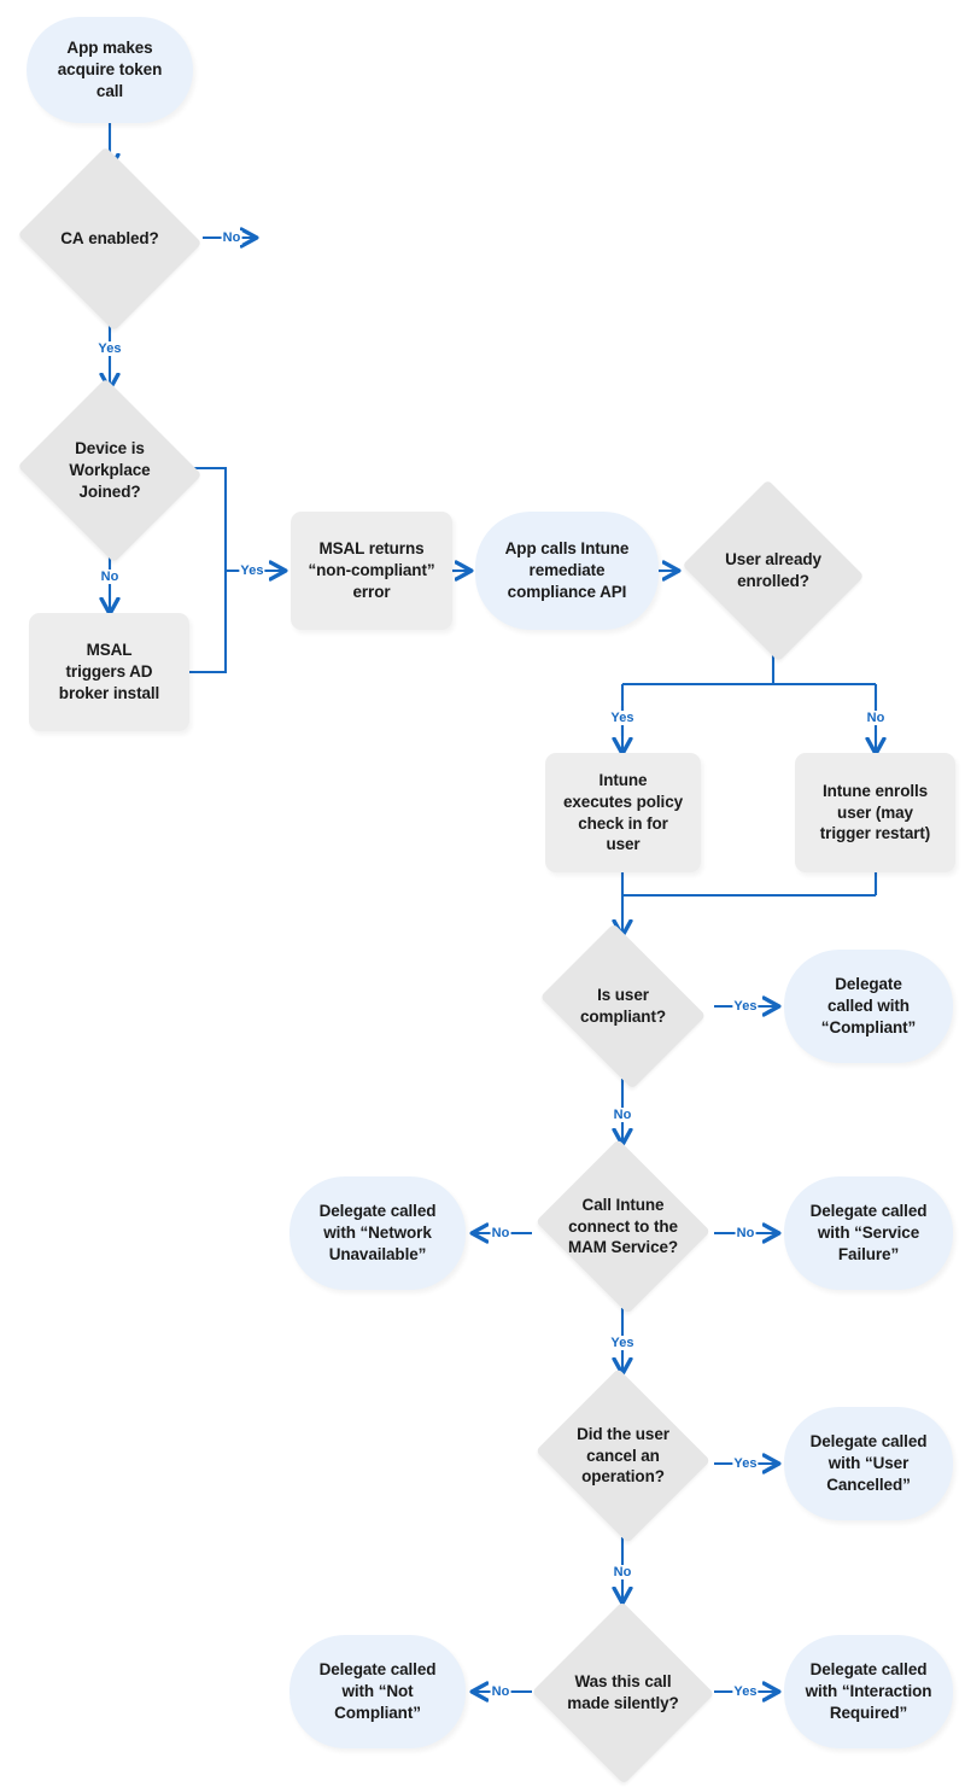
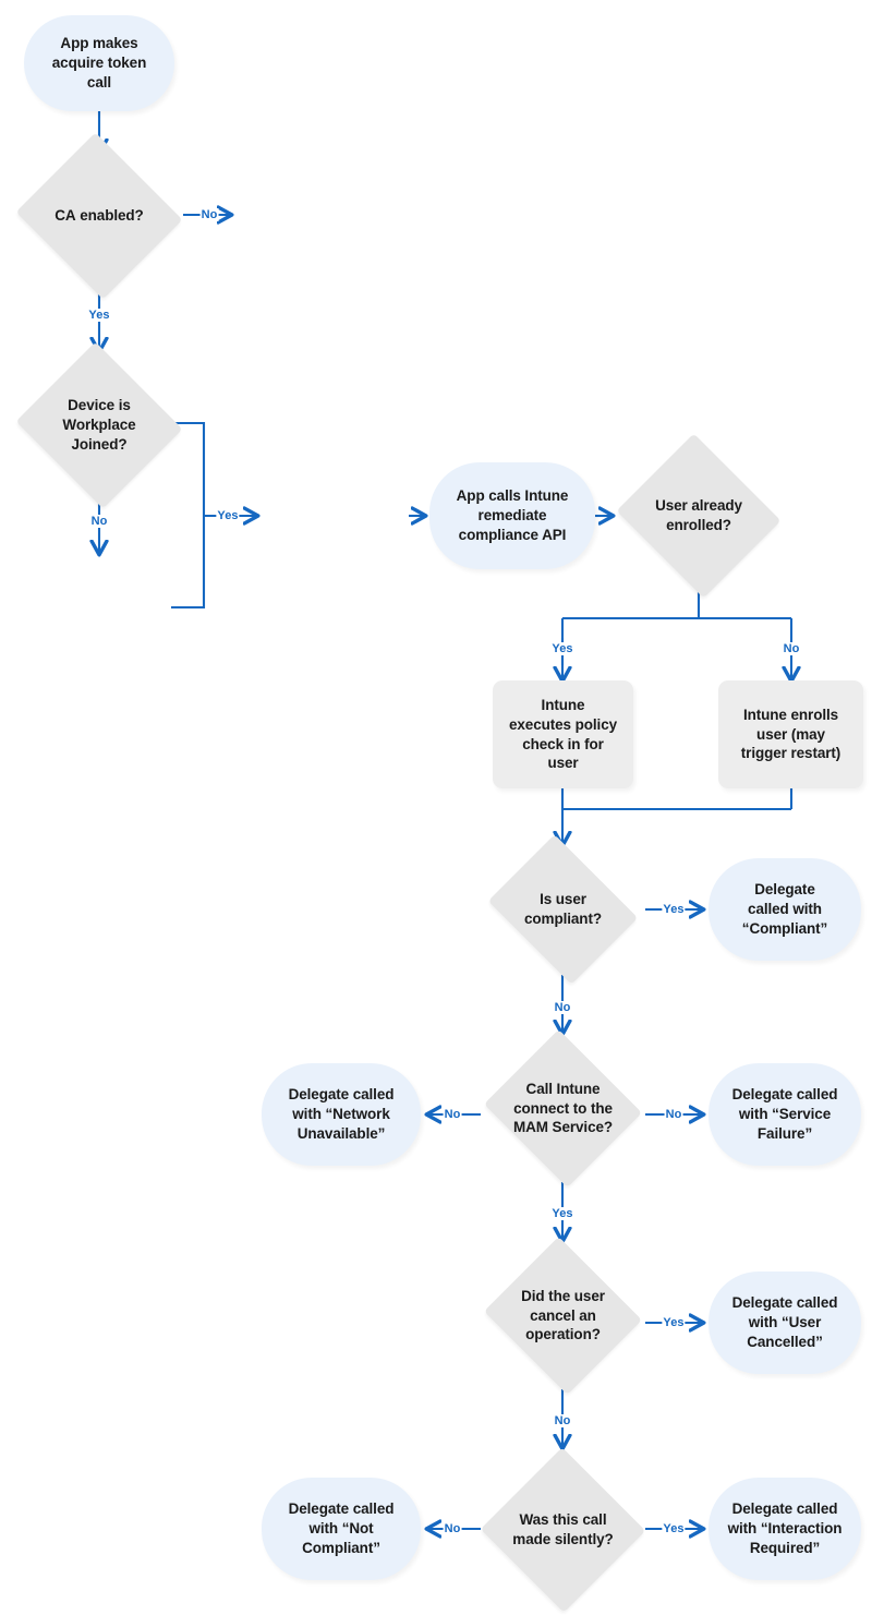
  App makes
  acquire token
  call
  CA enabled?
  Device is
  Workplace
  Joined?
- MSAL
- triggers AD
- broker install
- MSAL returns
- “non-compliant”
- error
  App calls Intune
  remediate
  compliance API
  User already
  enrolled?
  Intune
  executes policy
  check in for
  user
  Intune enrolls
  user (may
  trigger restart)
  Is user
  compliant?
  Delegate
  called with
  “Compliant”
  Call Intune
  connect to the
  MAM Service?
  Delegate called
  with “Network
  Unavailable”
  Delegate called
  with “Service
  Failure”
  Did the user
  cancel an
  operation?
  Delegate called
  with “User
  Cancelled”
  Was this call
  made silently?
  Delegate called
  with “Not
  Compliant”
  Delegate called
  with “Interaction
  Required”
  No
  Yes
  No
  Yes
  Yes
  No
  Yes
  No
  No
  No
  Yes
  Yes
  No
  No
  Yes
